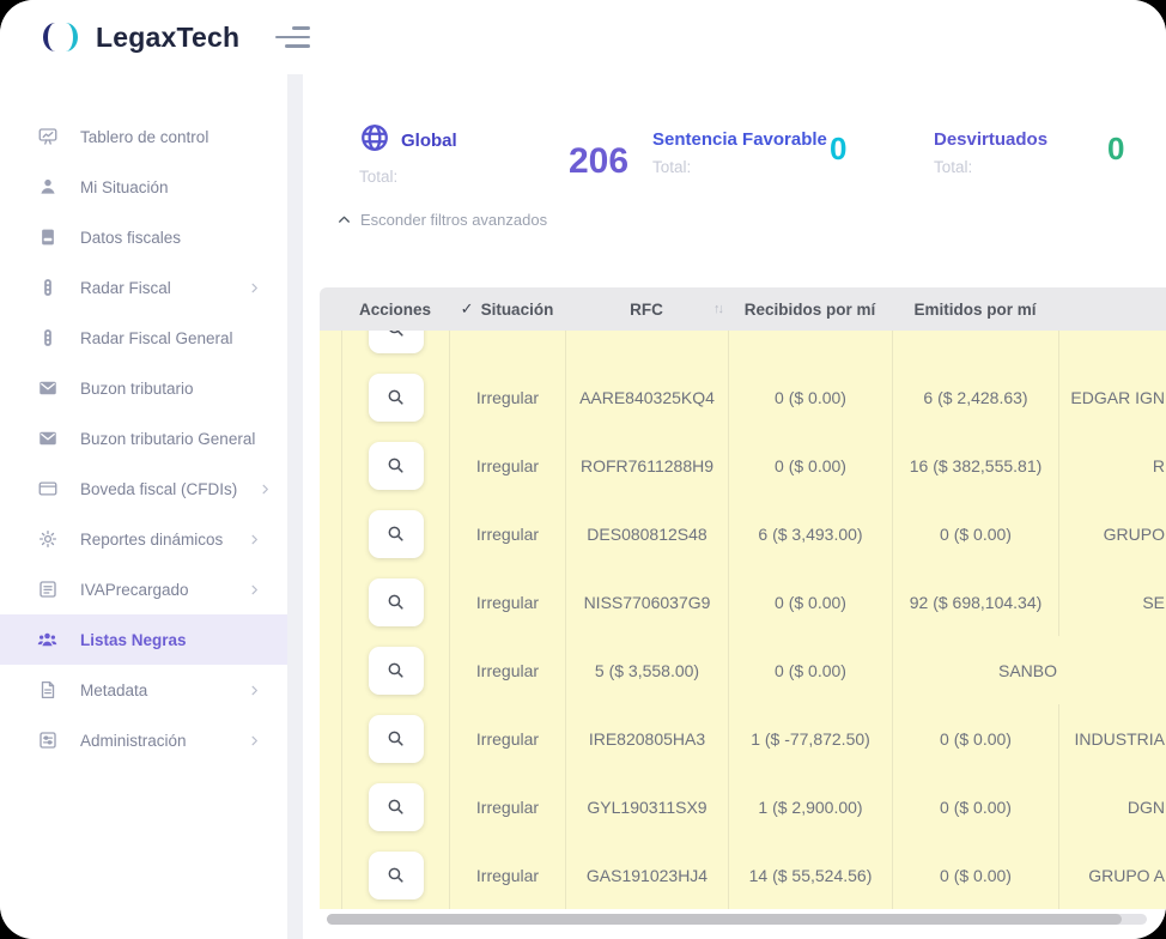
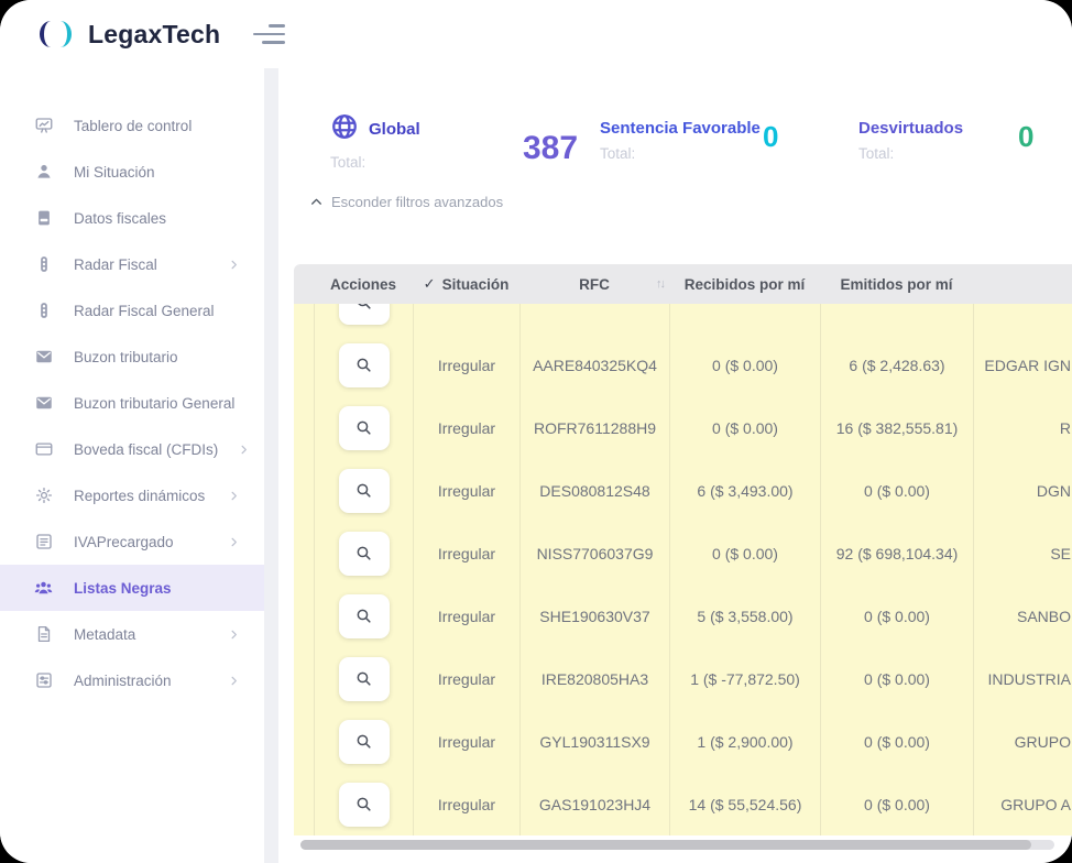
  LegaxTech
  Tablero de control
  Mi Situación
  Datos fiscales
  Radar Fiscal
  Radar Fiscal General
  Buzon tributario
  Buzon tributario General
  Boveda fiscal (CFDIs)
  Reportes dinámicos
  IVAPrecargado
  Listas Negras
  Metadata
  Administración
  Global
  Total:
- 206
+ 387
  Sentencia Favorable
  Total:
  0
  Desvirtuados
  Total:
  0
  Esconder filtros avanzados
  Acciones
  ✓
  Situación
  RFC
  ↑↓
  Recibidos por mí
  Emitidos por mí
  Irregular
  AARE840325KQ4
  0 ($ 0.00)
  6 ($ 2,428.63)
  EDGAR IGN
  Irregular
  ROFR7611288H9
  0 ($ 0.00)
  16 ($ 382,555.81)
  R
  Irregular
  DES080812S48
  6 ($ 3,493.00)
  0 ($ 0.00)
- GRUPO
+ DGN
  Irregular
  NISS7706037G9
  0 ($ 0.00)
  92 ($ 698,104.34)
  SE
  Irregular
+ SHE190630V37
  5 ($ 3,558.00)
  0 ($ 0.00)
  SANBO
  Irregular
  IRE820805HA3
  1 ($ -77,872.50)
  0 ($ 0.00)
  INDUSTRIA
  Irregular
  GYL190311SX9
  1 ($ 2,900.00)
  0 ($ 0.00)
- DGN
+ GRUPO
  Irregular
  GAS191023HJ4
  14 ($ 55,524.56)
  0 ($ 0.00)
  GRUPO A
